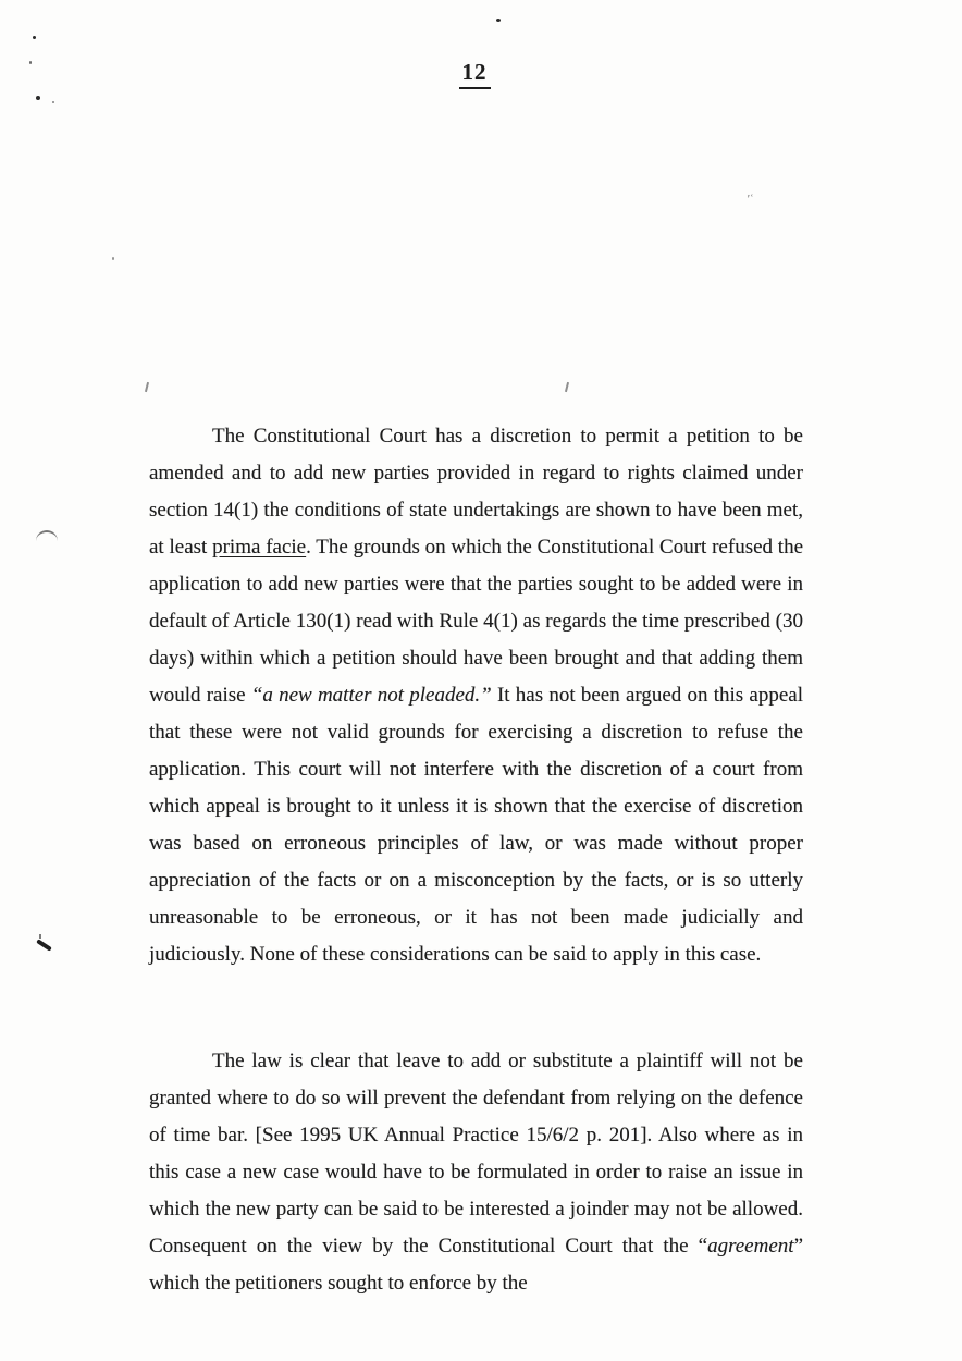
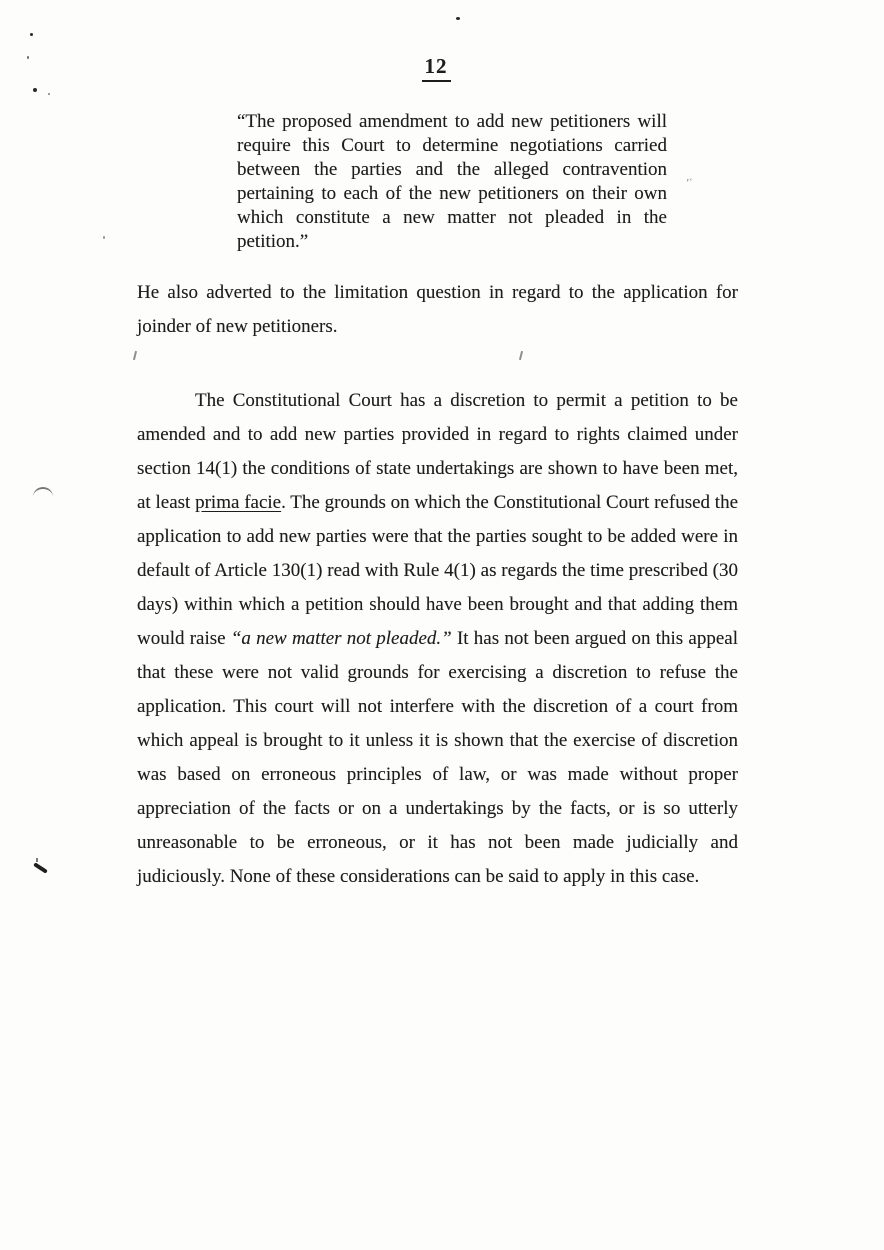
  12
+ “The proposed amendment to add new petitioners will require this Court to determine negotiations carried between the parties and the alleged contravention pertaining to each of the new petitioners on their own which constitute a new matter not pleaded in the petition.”
+ He also adverted to the limitation question in regard to the application for joinder of new petitioners.
- The Constitutional Court has a discretion to permit a petition to be amended and to add new parties provided in regard to rights claimed under section 14(1) the conditions of state undertakings are shown to have been met, at least prima facie. The grounds on which the Constitutional Court refused the application to add new parties were that the parties sought to be added were in default of Article 130(1) read with Rule 4(1) as regards the time prescribed (30 days) within which a petition should have been brought and that adding them would raise “a new matter not pleaded.” It has not been argued on this appeal that these were not valid grounds for exercising a discretion to refuse the application. This court will not interfere with the discretion of a court from which appeal is brought to it unless it is shown that the exercise of discretion was based on erroneous principles of law, or was made without proper appreciation of the facts or on a misconception by the facts, or is so utterly unreasonable to be erroneous, or it has not been made judicially and judiciously. None of these considerations can be said to apply in this case.
+ The Constitutional Court has a discretion to permit a petition to be amended and to add new parties provided in regard to rights claimed under section 14(1) the conditions of state undertakings are shown to have been met, at least prima facie. The grounds on which the Constitutional Court refused the application to add new parties were that the parties sought to be added were in default of Article 130(1) read with Rule 4(1) as regards the time prescribed (30 days) within which a petition should have been brought and that adding them would raise “a new matter not pleaded.” It has not been argued on this appeal that these were not valid grounds for exercising a discretion to refuse the application. This court will not interfere with the discretion of a court from which appeal is brought to it unless it is shown that the exercise of discretion was based on erroneous principles of law, or was made without proper appreciation of the facts or on a undertakings by the facts, or is so utterly unreasonable to be erroneous, or it has not been made judicially and judiciously. None of these considerations can be said to apply in this case.
- The law is clear that leave to add or substitute a plaintiff will not be granted where to do so will prevent the defendant from relying on the defence of time bar. [See 1995 UK Annual Practice 15/6/2 p. 201]. Also where as in this case a new case would have to be formulated in order to raise an issue in which the new party can be said to be interested a joinder may not be allowed. Consequent on the view by the Constitutional Court that the “agreement” which the petitioners sought to enforce by the
  ʹʿ
